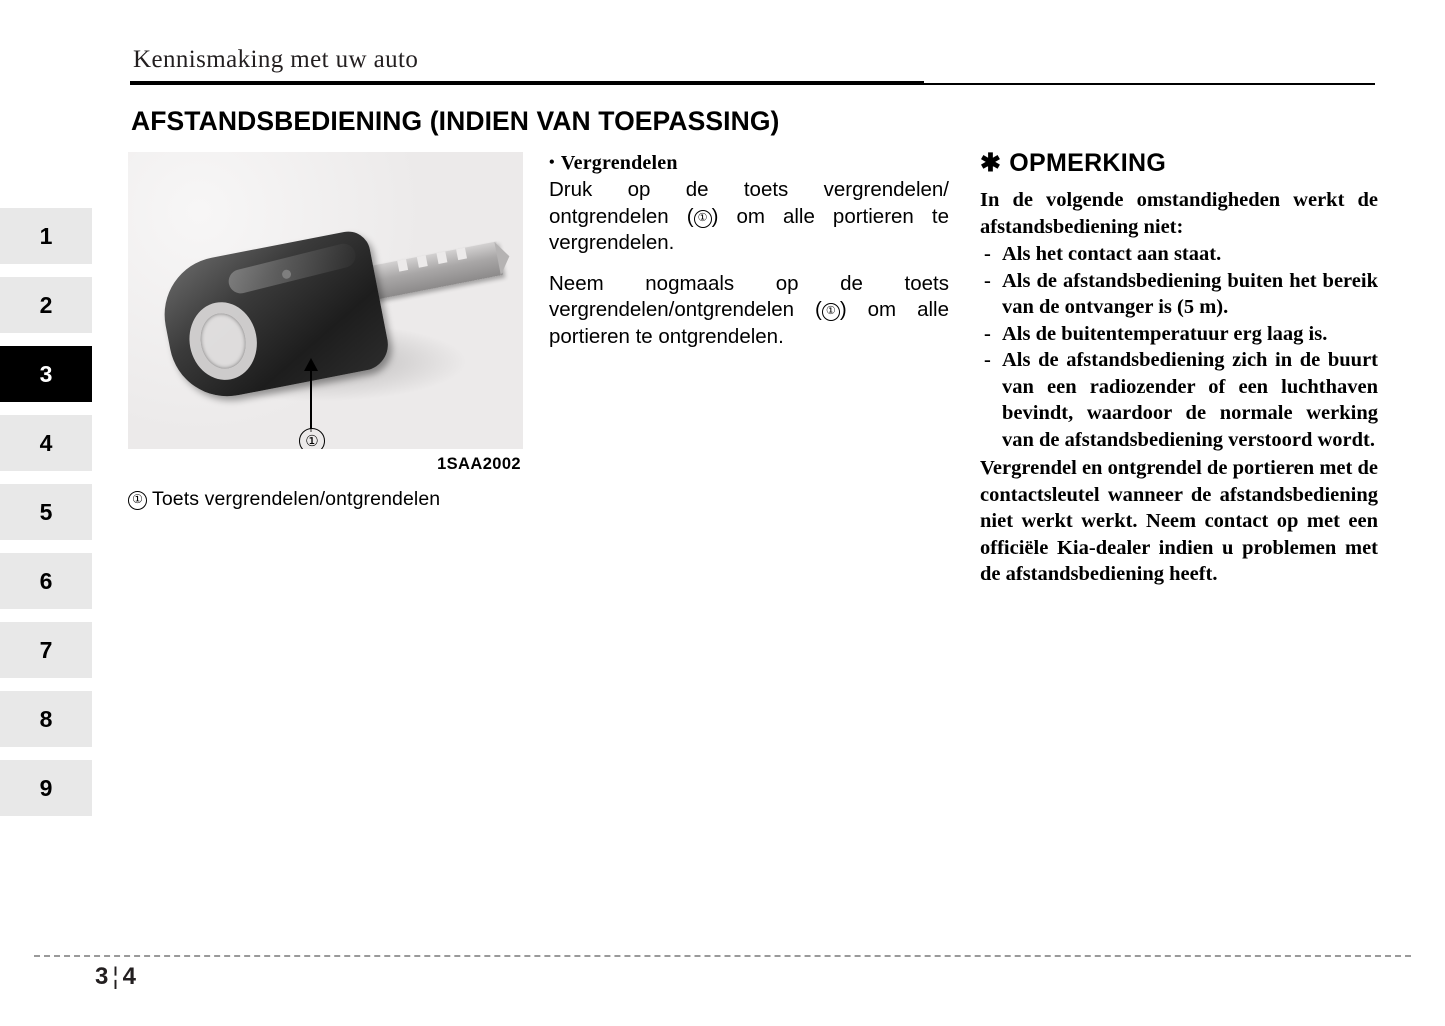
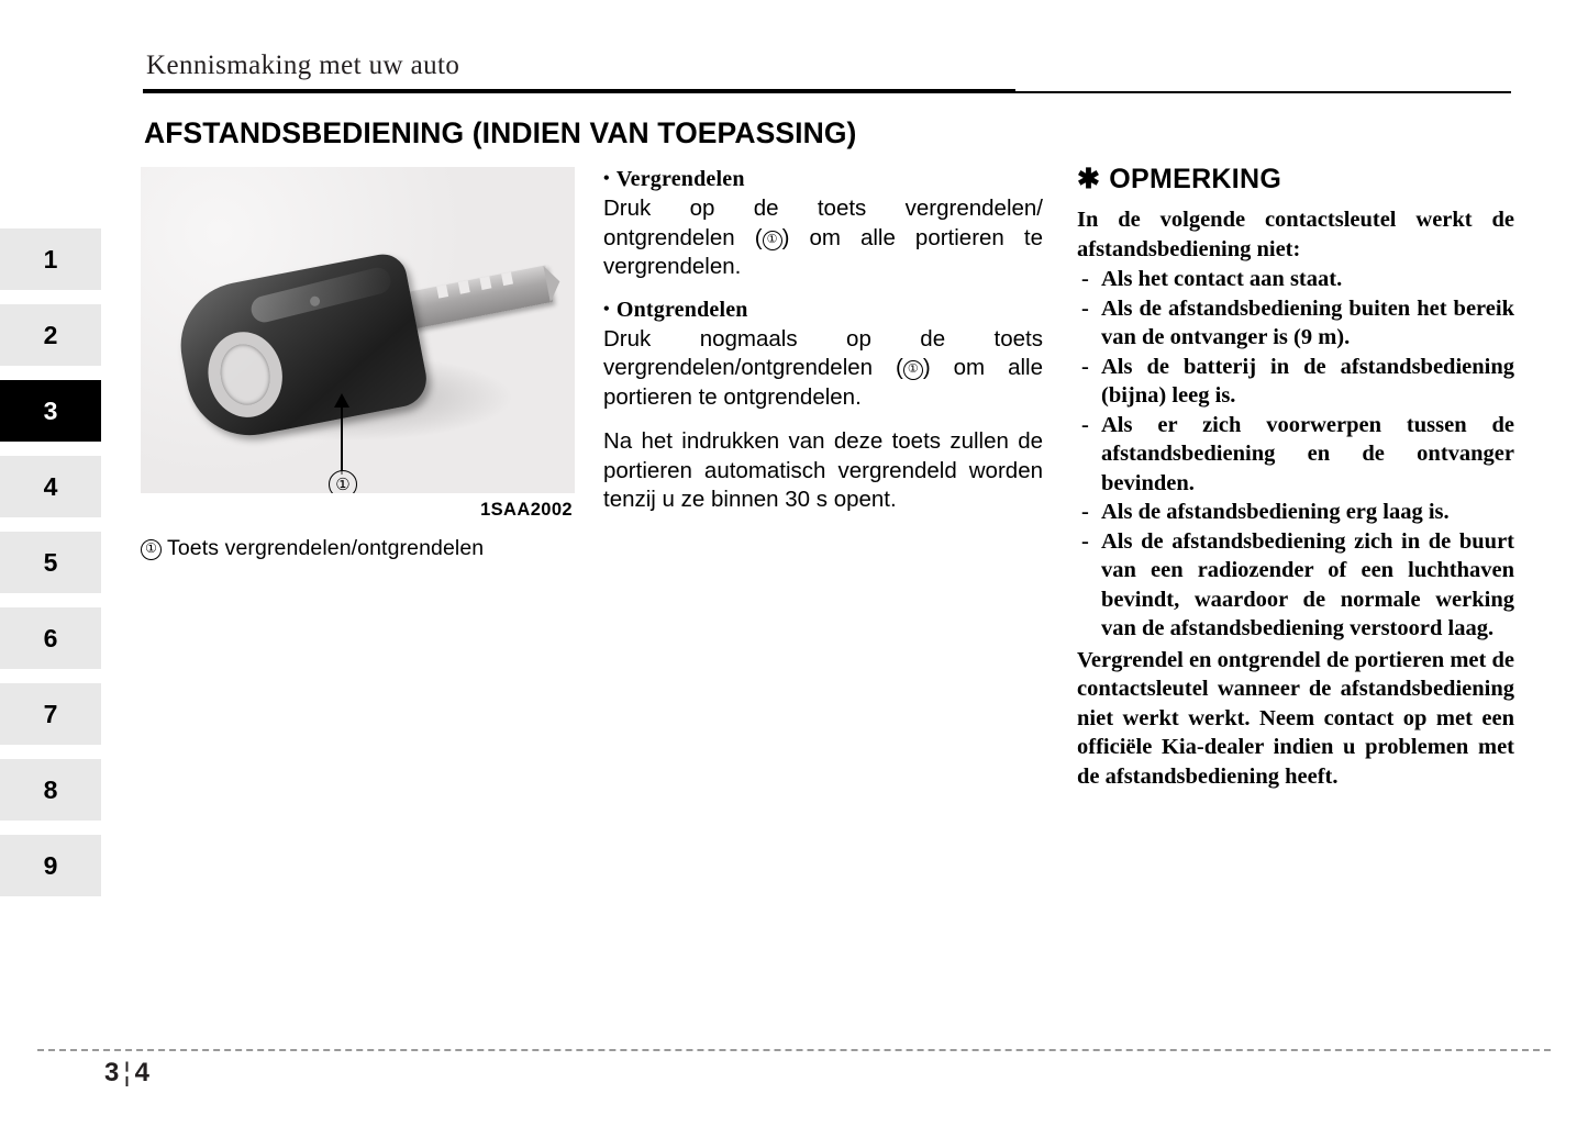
  Kennismaking met uw auto
  1
  2
  3
  4
  5
  6
  7
  8
  9
  AFSTANDSBEDIENING (INDIEN VAN TOEPASSING)
  ①
  1SAA2002
  ① Toets vergrendelen/ontgrendelen
  • Vergrendelen
  Druk op de toets vergrendelen/ ontgrendelen ( ① ) om alle portieren te vergrendelen.
+ • Ontgrendelen
- Neem nogmaals op de toets vergrendelen/ontgrendelen ( ① ) om alle portieren te ontgrendelen.
+ Druk nogmaals op de toets vergrendelen/ontgrendelen ( ① ) om alle portieren te ontgrendelen.
+ Na het indrukken van deze toets zullen de portieren automatisch vergrendeld worden tenzij u ze binnen 30 s opent.
  ✱ OPMERKING
- In de volgende omstandigheden werkt de afstandsbediening niet:
+ In de volgende contactsleutel werkt de afstandsbediening niet:
  Als het contact aan staat.
- Als de afstandsbediening buiten het bereik van de ontvanger is (5 m).
+ Als de afstandsbediening buiten het bereik van de ontvanger is (9 m).
+ Als de batterij in de afstandsbediening (bijna) leeg is.
+ Als er zich voorwerpen tussen de afstandsbediening en de ontvanger bevinden.
- Als de buitentemperatuur erg laag is.
+ Als de afstandsbediening erg laag is.
- Als de afstandsbediening zich in de buurt van een radiozender of een luchthaven bevindt, waardoor de normale werking van de afstandsbediening verstoord wordt.
+ Als de afstandsbediening zich in de buurt van een radiozender of een luchthaven bevindt, waardoor de normale werking van de afstandsbediening verstoord laag.
  Vergrendel en ontgrendel de portieren met de contactsleutel wanneer de afstandsbediening niet werkt werkt. Neem contact op met een officiële Kia-dealer indien u problemen met de afstandsbediening heeft.
  3¦4
